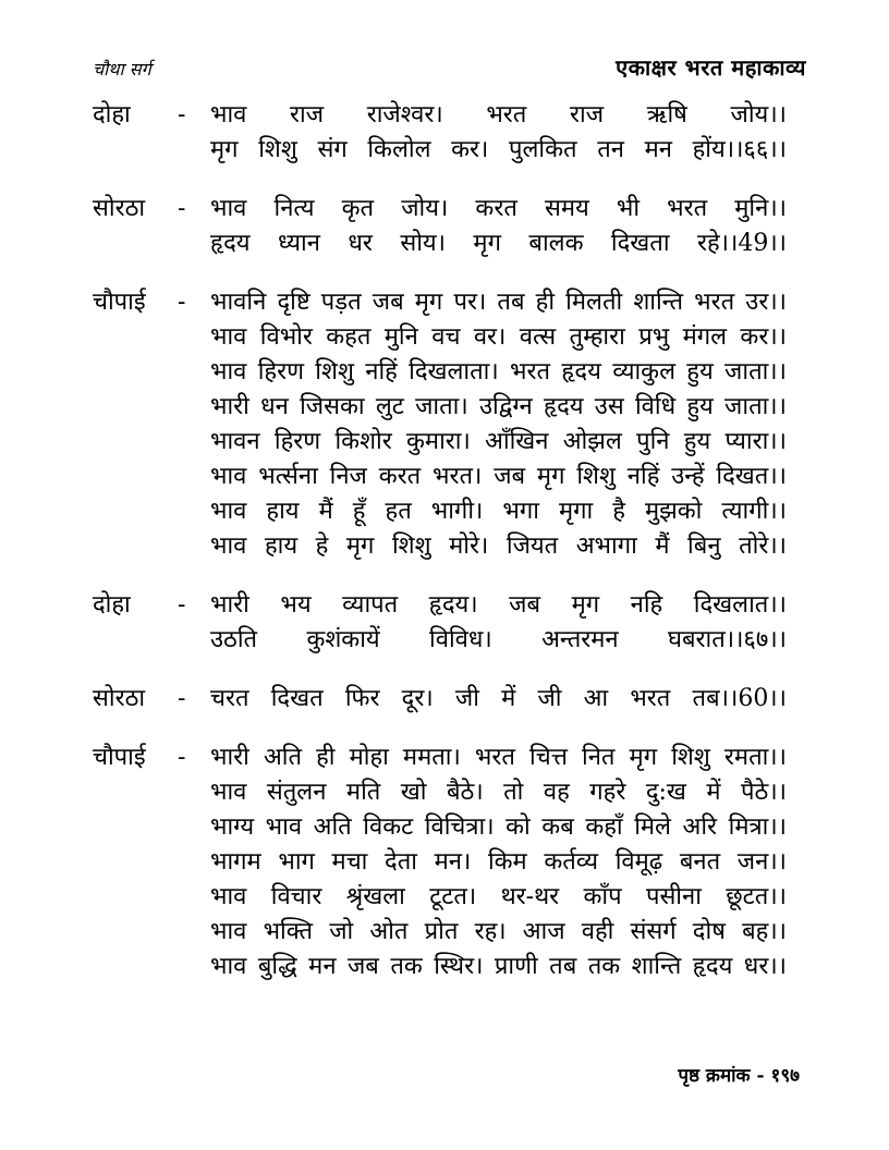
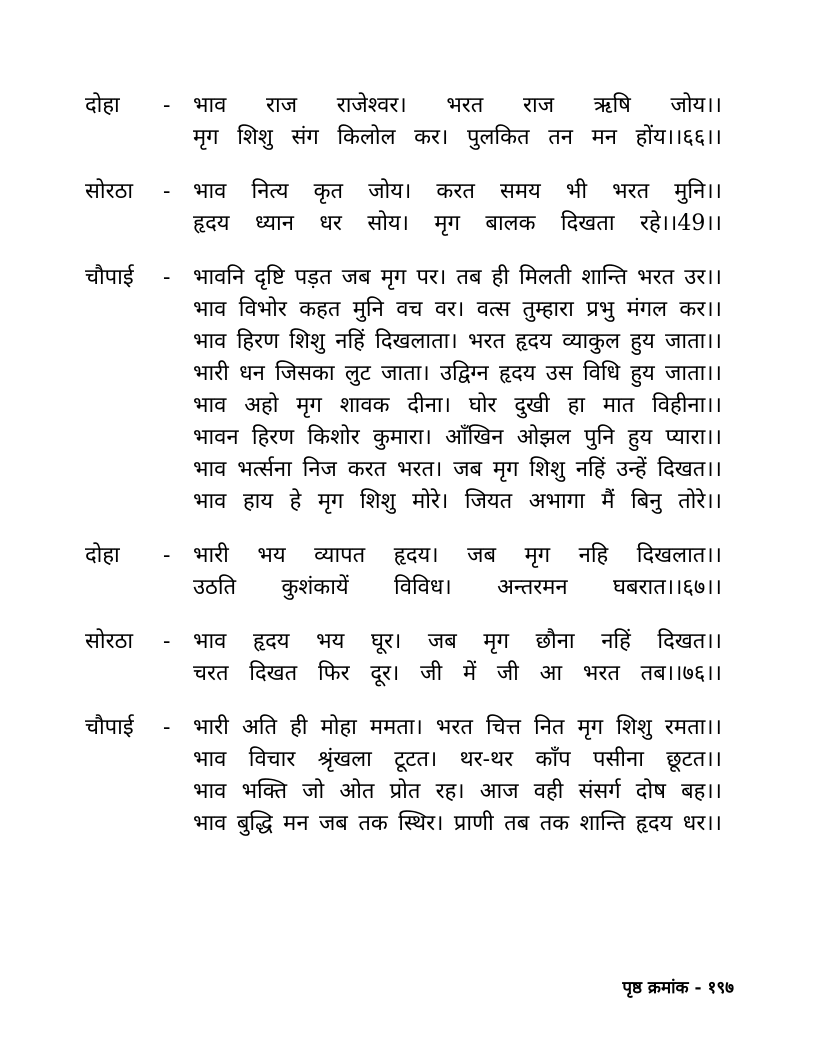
- चौथा सर्ग
- एकाक्षर भरत महाकाव्य
  दोहा
  -
  भाव राज राजेश्वर। भरत राज ऋषि जोय।।
  मृग शिशु संग किलोल कर। पुलकित तन मन होंय।।६६।।
  सोरठा
  -
  भाव नित्य कृत जोय। करत समय भी भरत मुनि।।
  हृदय ध्यान धर सोय। मृग बालक दिखता रहे।।49।।
  चौपाई
  -
  भावनि दृष्टि पड़त जब मृग पर। तब ही मिलती शान्ति भरत उर।।
  भाव विभोर कहत मुनि वच वर। वत्स तुम्हारा प्रभु मंगल कर।।
  भाव हिरण शिशु नहिं दिखलाता। भरत हृदय व्याकुल हुय जाता।।
  भारी धन जिसका लुट जाता। उद्विग्न हृदय उस विधि हुय जाता।।
+ भाव अहो मृग शावक दीना। घोर दुखी हा मात विहीना।।
  भावन हिरण किशोर कुमारा। आँखिन ओझल पुनि हुय प्यारा।।
  भाव भर्त्सना निज करत भरत। जब मृग शिशु नहिं उन्हें दिखत।।
- भाव हाय मैं हूँ हत भागी। भगा मृगा है मुझको त्यागी।।
  भाव हाय हे मृग शिशु मोरे। जियत अभागा मैं बिनु तोरे।।
  दोहा
  -
  भारी भय व्यापत हृदय। जब मृग नहि दिखलात।।
  उठति कुशंकायें विविध। अन्तरमन घबरात।।६७।।
  सोरठा
  -
+ भाव हृदय भय घूर। जब मृग छौना नहिं दिखत।।
- चरत दिखत फिर दूर। जी में जी आ भरत तब।।60।।
+ चरत दिखत फिर दूर। जी में जी आ भरत तब।।७६।।
  चौपाई
  -
  भारी अति ही मोहा ममता। भरत चित्त नित मृग शिशु रमता।।
- भाव संतुलन मति खो बैठे। तो वह गहरे दु:ख में पैठे।।
- भाग्य भाव अति विकट विचित्रा। को कब कहाँ मिले अरि मित्रा।।
- भागम भाग मचा देता मन। किम कर्तव्य विमूढ़ बनत जन।।
  भाव विचार श्रृंखला टूटत। थर-थर काँप पसीना छूटत।।
  भाव भक्ति जो ओत प्रोत रह। आज वही संसर्ग दोष बह।।
  भाव बुद्धि मन जब तक स्थिर। प्राणी तब तक शान्ति हृदय धर।।
  पृष्ठ क्रमांक - १९७
